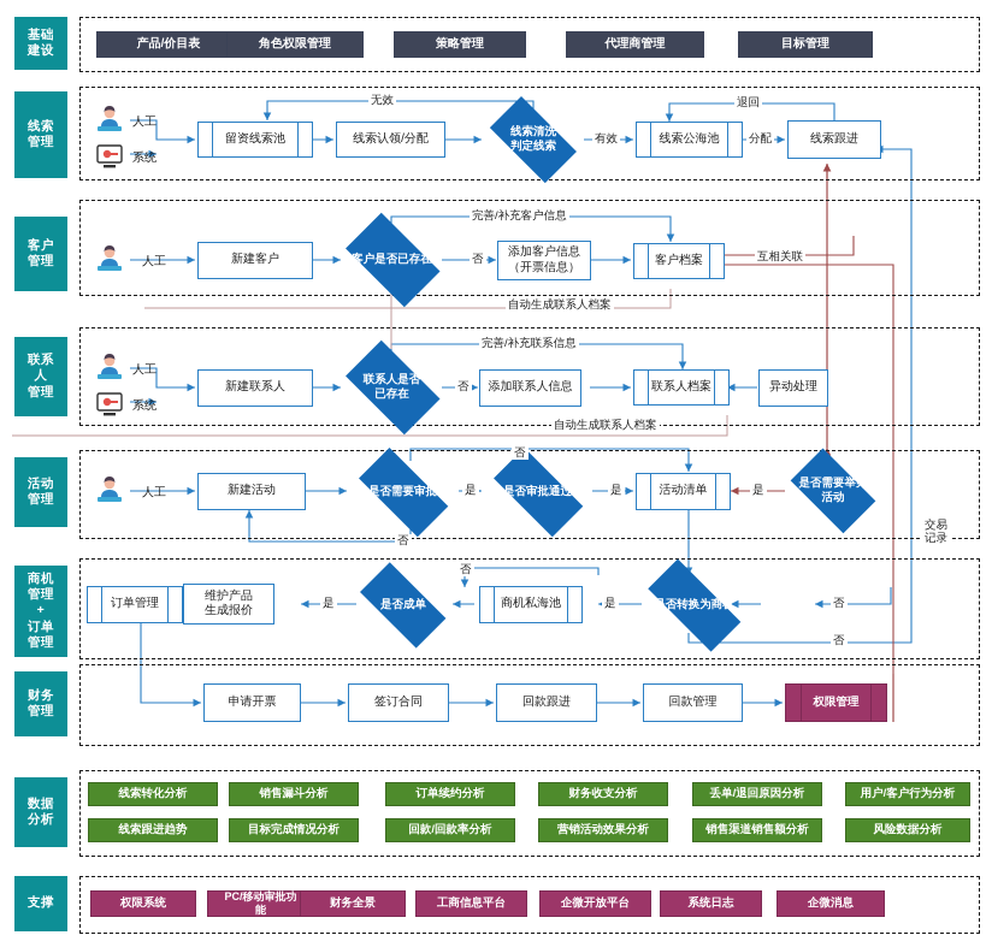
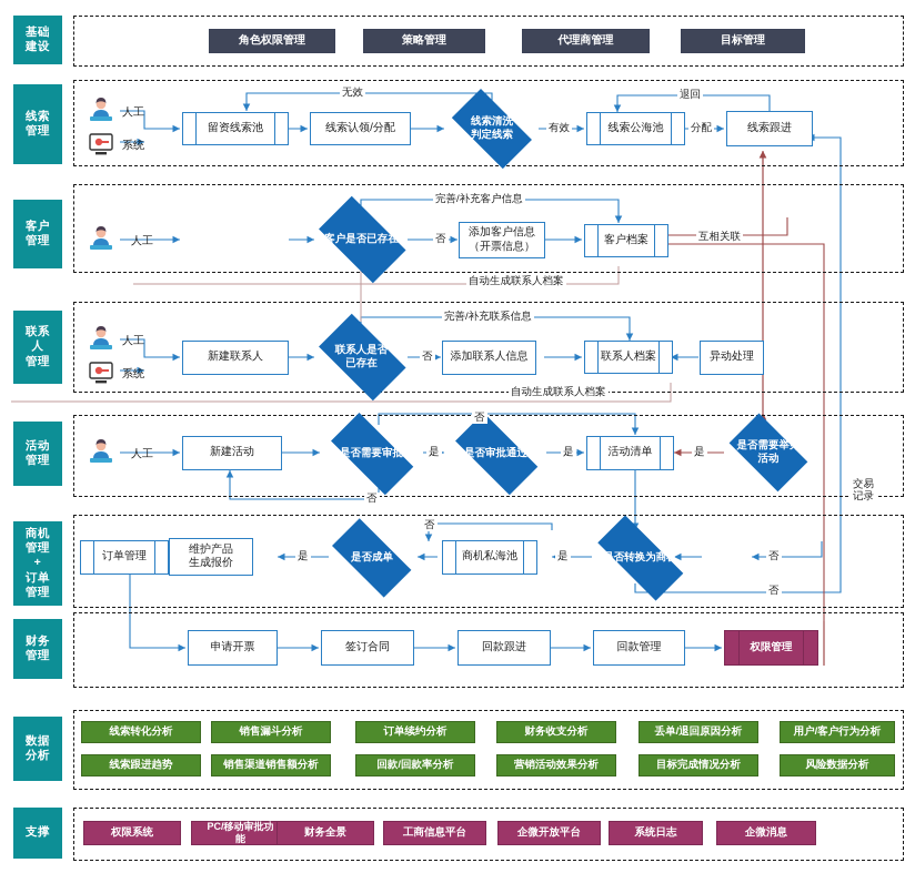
  基础
  建设
- 产品/价目表
  角色权限管理
  策略管理
  代理商管理
  目标管理
  线索
  管理
  人工
  系统
  留资线索池
  线索认领/分配
  线索清洗
  判定线索
  线索公海池
  线索跟进
  无效
  有效
  分配
  退回
  客户
  管理
  人工
- 新建客户
  客户是否已存在
  添加客户信息
  （开票信息）
  客户档案
  否
  完善/补充客户信息
  互相关联
  自动生成联系人档案
  联系
  人
  管理
  人工
  系统
  新建联系人
  联系人是否
  已存在
  添加联系人信息
  联系人档案
  异动处理
  否
  完善/补充联系信息
  自动生成联系人档案
  活动
  管理
  人工
  新建活动
  是否需要审批
  是否审批通过
  活动清单
  是否需要举办
  活动
  是
  是
  是
  否
  否
  交易
  记录
  商机
  管理
  +
  订单
  管理
  订单管理
  维护产品
  生成报价
  是否成单
  商机私海池
  是否转换为商机
  是
  是
  否
  否
  否
  财务
  管理
  申请开票
  签订合同
  回款跟进
  回款管理
  权限管理
  数据
  分析
  线索转化分析
  销售漏斗分析
  订单续约分析
  财务收支分析
  丢单/退回原因分析
  用户/客户行为分析
  线索跟进趋势
- 目标完成情况分析
+ 销售渠道销售额分析
  回款/回款率分析
  营销活动效果分析
- 销售渠道销售额分析
+ 目标完成情况分析
  风险数据分析
  支撑
  权限系统
  PC/移动审批功
  能
  财务全景
  工商信息平台
  企微开放平台
  系统日志
  企微消息
